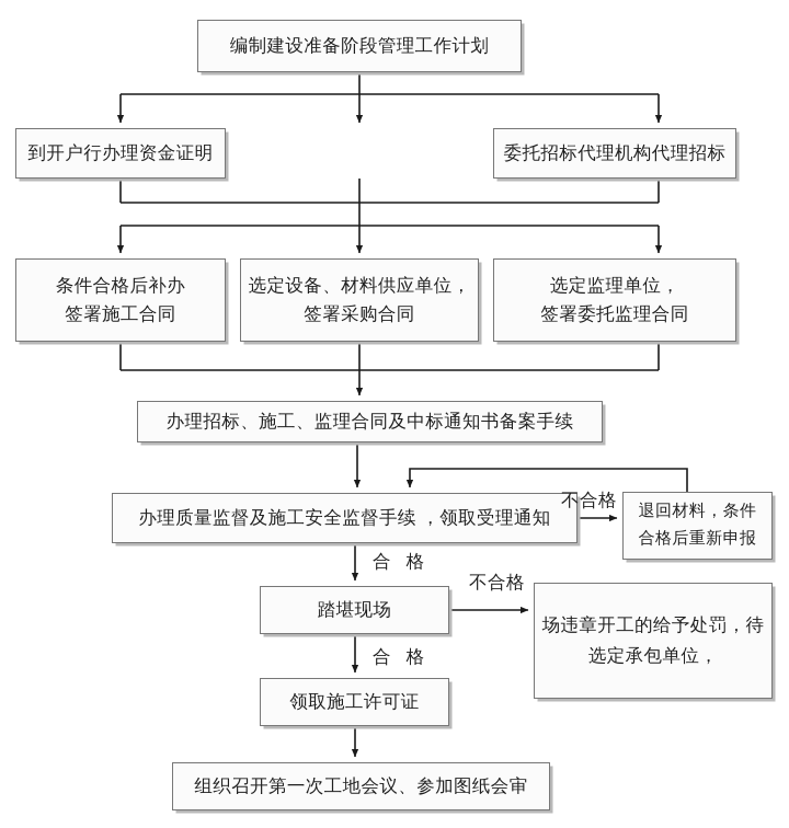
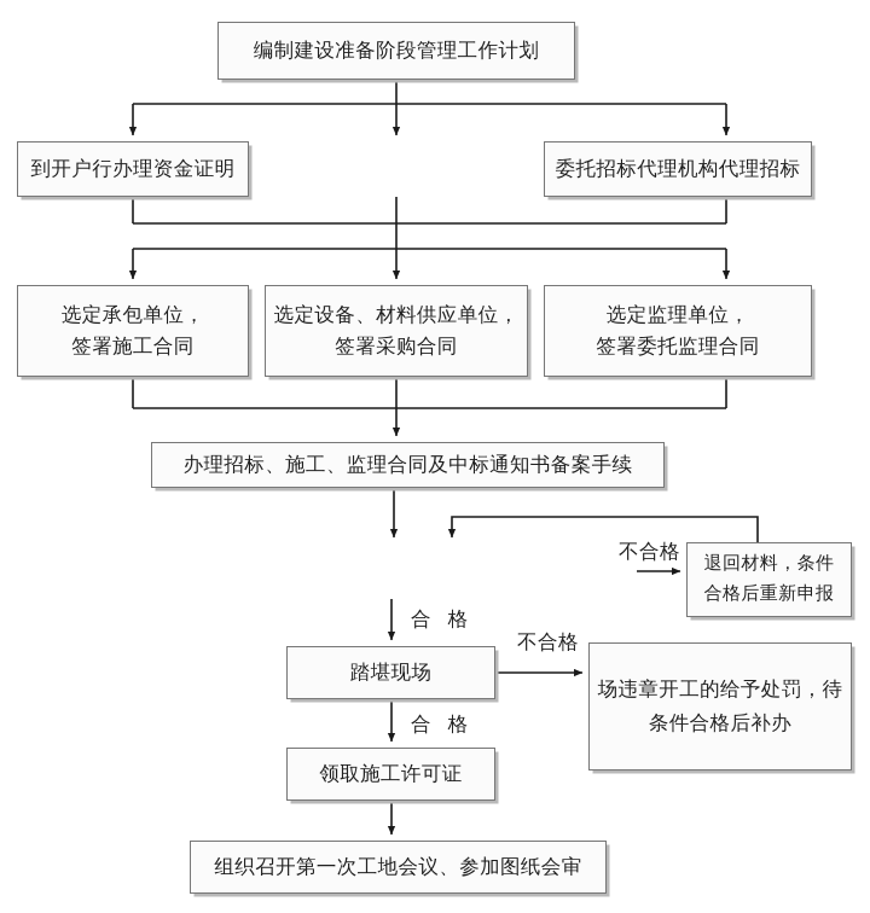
  编制建设准备阶段管理工作计划
  到开户行办理资金证明
  委托招标代理机构代理招标
- 条件合格后补办
+ 选定承包单位，
  签署施工合同
  选定设备、材料供应单位，
  签署采购合同
  选定监理单位，
  签署委托监理合同
  办理招标、施工、监理合同及中标通知书备案手续
- 办理质量监督及施工安全监督手续 ，领取受理通知
  退回材料，条件
  合格后重新申报
  踏堪现场
  场违章开工的给予处罚，待
- 选定承包单位，
+ 条件合格后补办
  领取施工许可证
  组织召开第一次工地会议、参加图纸会审
  不合格
  合 格
  不合格
  合 格
